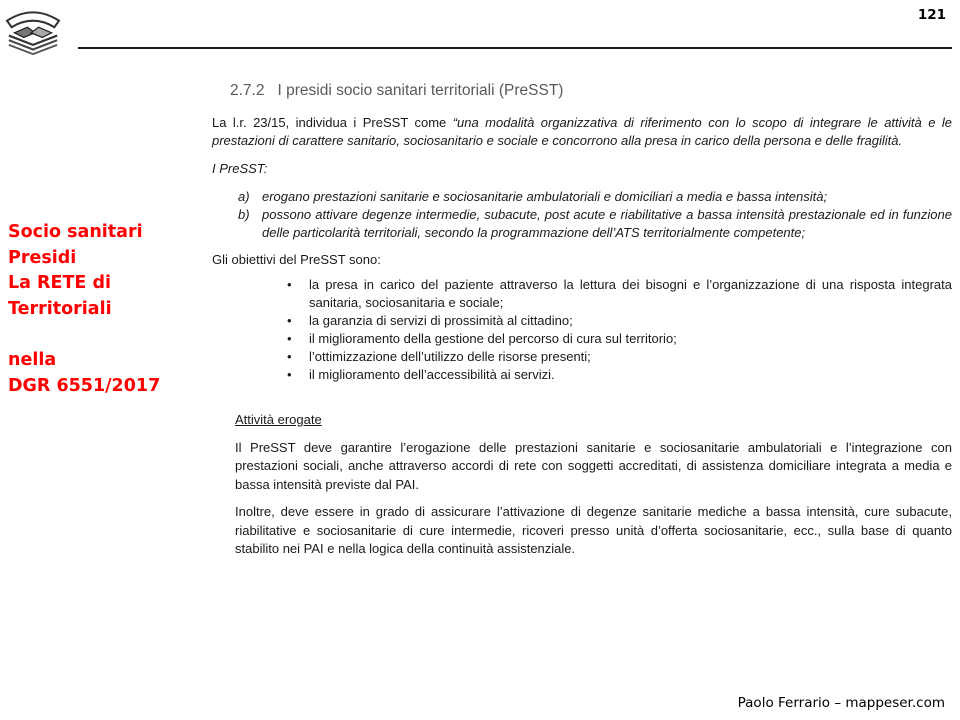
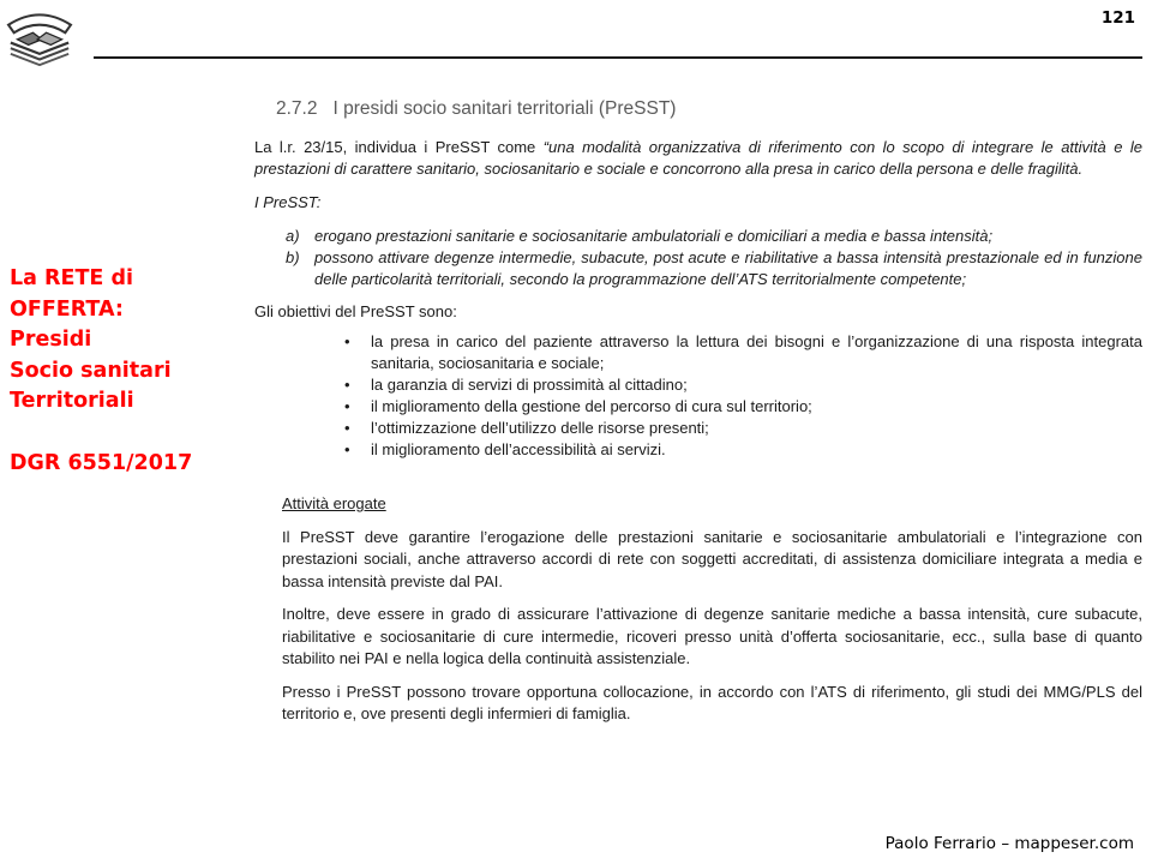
  121
- Socio sanitari
+ La RETE di
+ OFFERTA:
  Presidi
- La RETE di
+ Socio sanitari
  Territoriali
- nella
  DGR 6551/2017
  2.7.2 I presidi socio sanitari territoriali (PreSST)
  La l.r. 23/15, individua i PreSST come “una modalità organizzativa di riferimento con lo scopo di integrare le attività e le prestazioni di carattere sanitario, sociosanitario e sociale e concorrono alla presa in carico della persona e delle fragilità.
  I PreSST:
  a)
  erogano prestazioni sanitarie e sociosanitarie ambulatoriali e domiciliari a media e bassa intensità;
  b)
  possono attivare degenze intermedie, subacute, post acute e riabilitative a bassa intensità prestazionale ed in funzione delle particolarità territoriali, secondo la programmazione dell’ATS territorialmente competente;
  Gli obiettivi del PreSST sono:
  •
  la presa in carico del paziente attraverso la lettura dei bisogni e l’organizzazione di una risposta integrata sanitaria, sociosanitaria e sociale;
  •
  la garanzia di servizi di prossimità al cittadino;
  •
  il miglioramento della gestione del percorso di cura sul territorio;
  •
  l’ottimizzazione dell’utilizzo delle risorse presenti;
  •
  il miglioramento dell’accessibilità ai servizi.
  Attività erogate
  Il PreSST deve garantire l’erogazione delle prestazioni sanitarie e sociosanitarie ambulatoriali e l’integrazione con prestazioni sociali, anche attraverso accordi di rete con soggetti accreditati, di assistenza domiciliare integrata a media e bassa intensità previste dal PAI.
  Inoltre, deve essere in grado di assicurare l’attivazione di degenze sanitarie mediche a bassa intensità, cure subacute, riabilitative e sociosanitarie di cure intermedie, ricoveri presso unità d’offerta sociosanitarie, ecc., sulla base di quanto stabilito nei PAI e nella logica della continuità assistenziale.
+ Presso i PreSST possono trovare opportuna collocazione, in accordo con l’ATS di riferimento, gli studi dei MMG/PLS del territorio e, ove presenti degli infermieri di famiglia.
  Paolo Ferrario – mappeser.com
